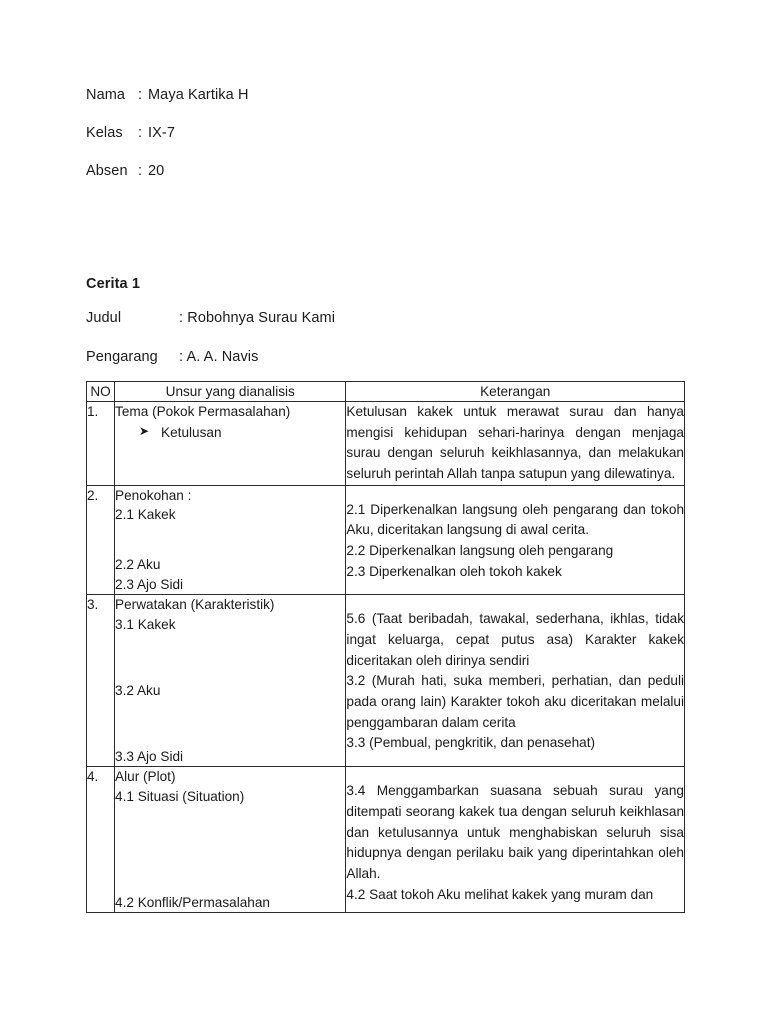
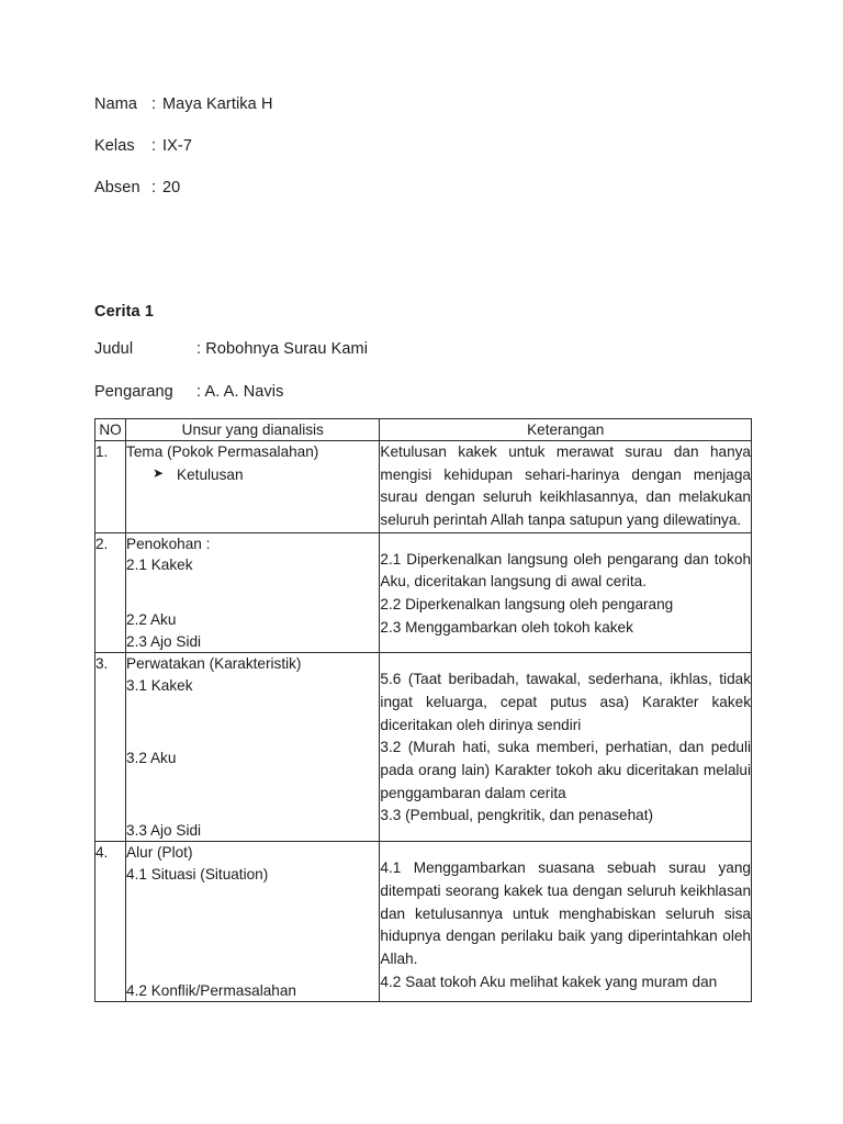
  Nama
  :
  Maya Kartika H
  Kelas
  :
  IX-7
  Absen
  :
  20
  Cerita 1
  Judul
  : Robohnya Surau Kami
  Pengarang
  : A. A. Navis
  NO	Unsur yang dianalisis	Keterangan
  1.	Tema (Pokok Permasalahan) ➤ Ketulusan	Ketulusan kakek untuk merawat surau dan hanya mengisi kehidupan sehari-harinya dengan menjaga surau dengan seluruh keikhlasannya, dan melakukan seluruh perintah Allah tanpa satupun yang dilewatinya.
- 2.	Penokohan : 2.1 Kakek 2.2 Aku 2.3 Ajo Sidi	2.1 Diperkenalkan langsung oleh pengarang dan tokoh Aku, diceritakan langsung di awal cerita. 2.2 Diperkenalkan langsung oleh pengarang 2.3 Diperkenalkan oleh tokoh kakek
+ 2.	Penokohan : 2.1 Kakek 2.2 Aku 2.3 Ajo Sidi	2.1 Diperkenalkan langsung oleh pengarang dan tokoh Aku, diceritakan langsung di awal cerita. 2.2 Diperkenalkan langsung oleh pengarang 2.3 Menggambarkan oleh tokoh kakek
  3.	Perwatakan (Karakteristik) 3.1 Kakek 3.2 Aku 3.3 Ajo Sidi	5.6 (Taat beribadah, tawakal, sederhana, ikhlas, tidak ingat keluarga, cepat putus asa) Karakter kakek diceritakan oleh dirinya sendiri 3.2 (Murah hati, suka memberi, perhatian, dan peduli pada orang lain) Karakter tokoh aku diceritakan melalui penggambaran dalam cerita 3.3 (Pembual, pengkritik, dan penasehat)
- 4.	Alur (Plot) 4.1 Situasi (Situation) 4.2 Konflik/Permasalahan	3.4 Menggambarkan suasana sebuah surau yang ditempati seorang kakek tua dengan seluruh keikhlasan dan ketulusannya untuk menghabiskan seluruh sisa hidupnya dengan perilaku baik yang diperintahkan oleh Allah. 4.2 Saat tokoh Aku melihat kakek yang muram dan
+ 4.	Alur (Plot) 4.1 Situasi (Situation) 4.2 Konflik/Permasalahan	4.1 Menggambarkan suasana sebuah surau yang ditempati seorang kakek tua dengan seluruh keikhlasan dan ketulusannya untuk menghabiskan seluruh sisa hidupnya dengan perilaku baik yang diperintahkan oleh Allah. 4.2 Saat tokoh Aku melihat kakek yang muram dan
